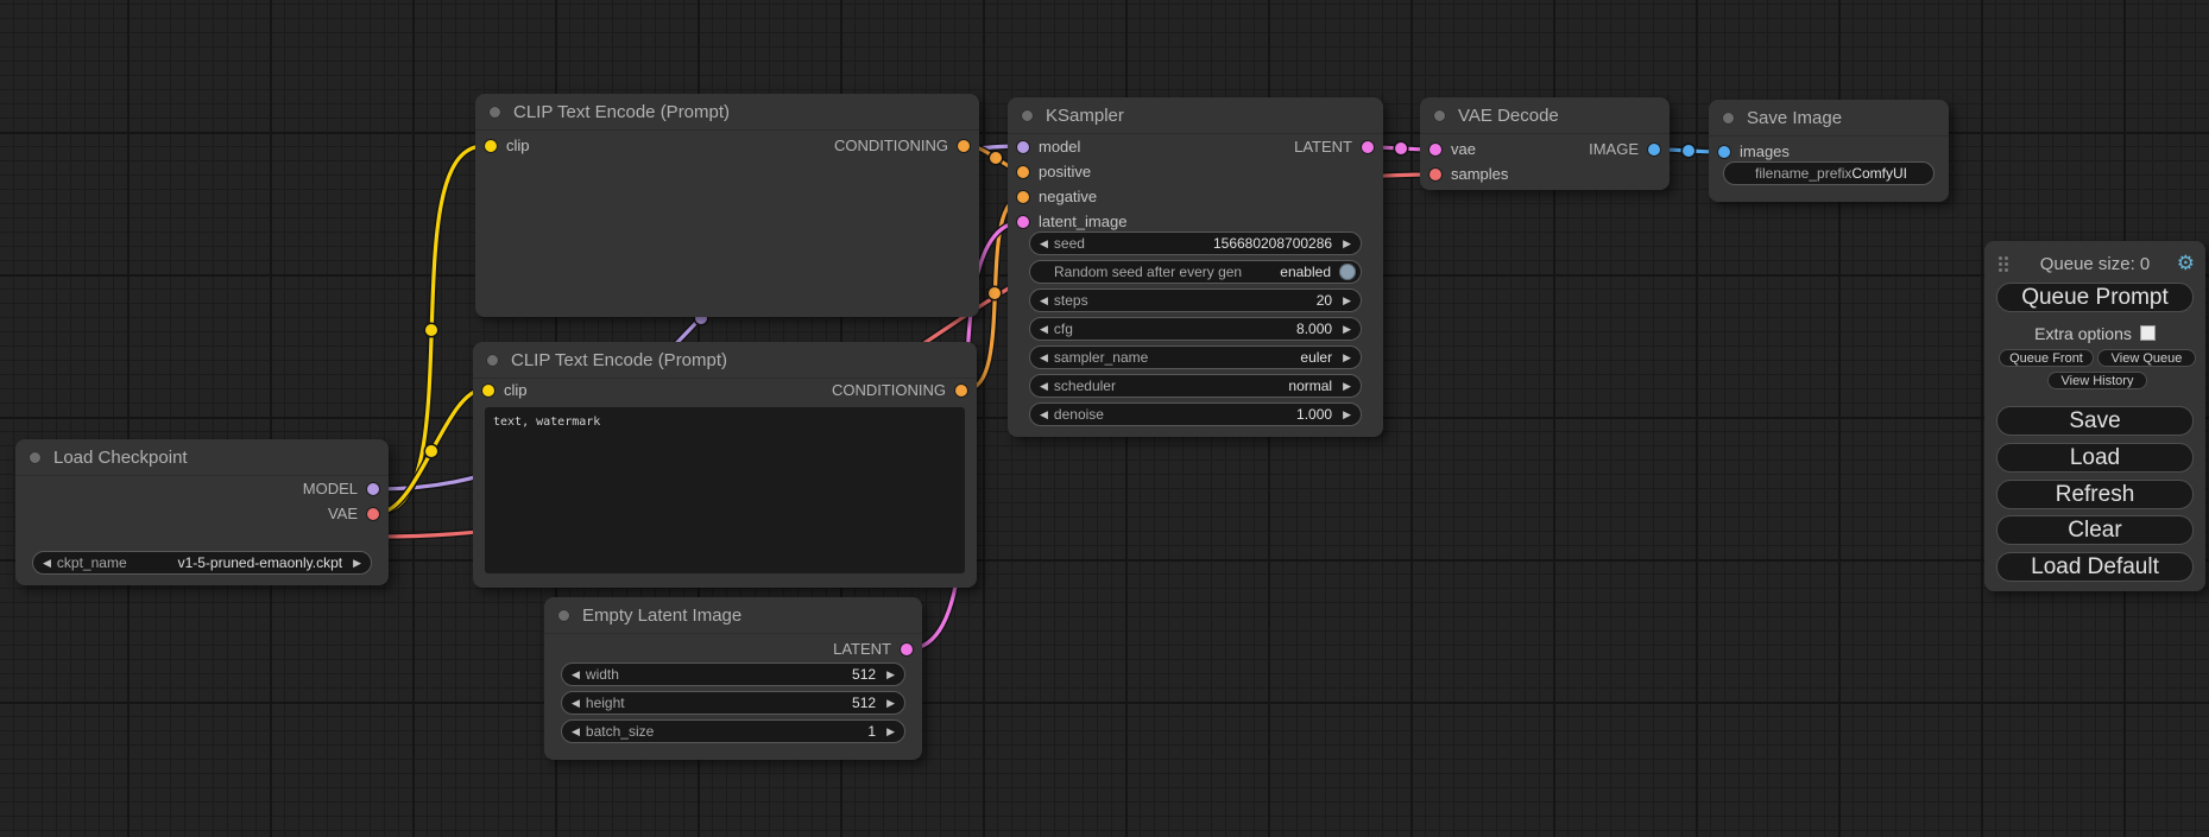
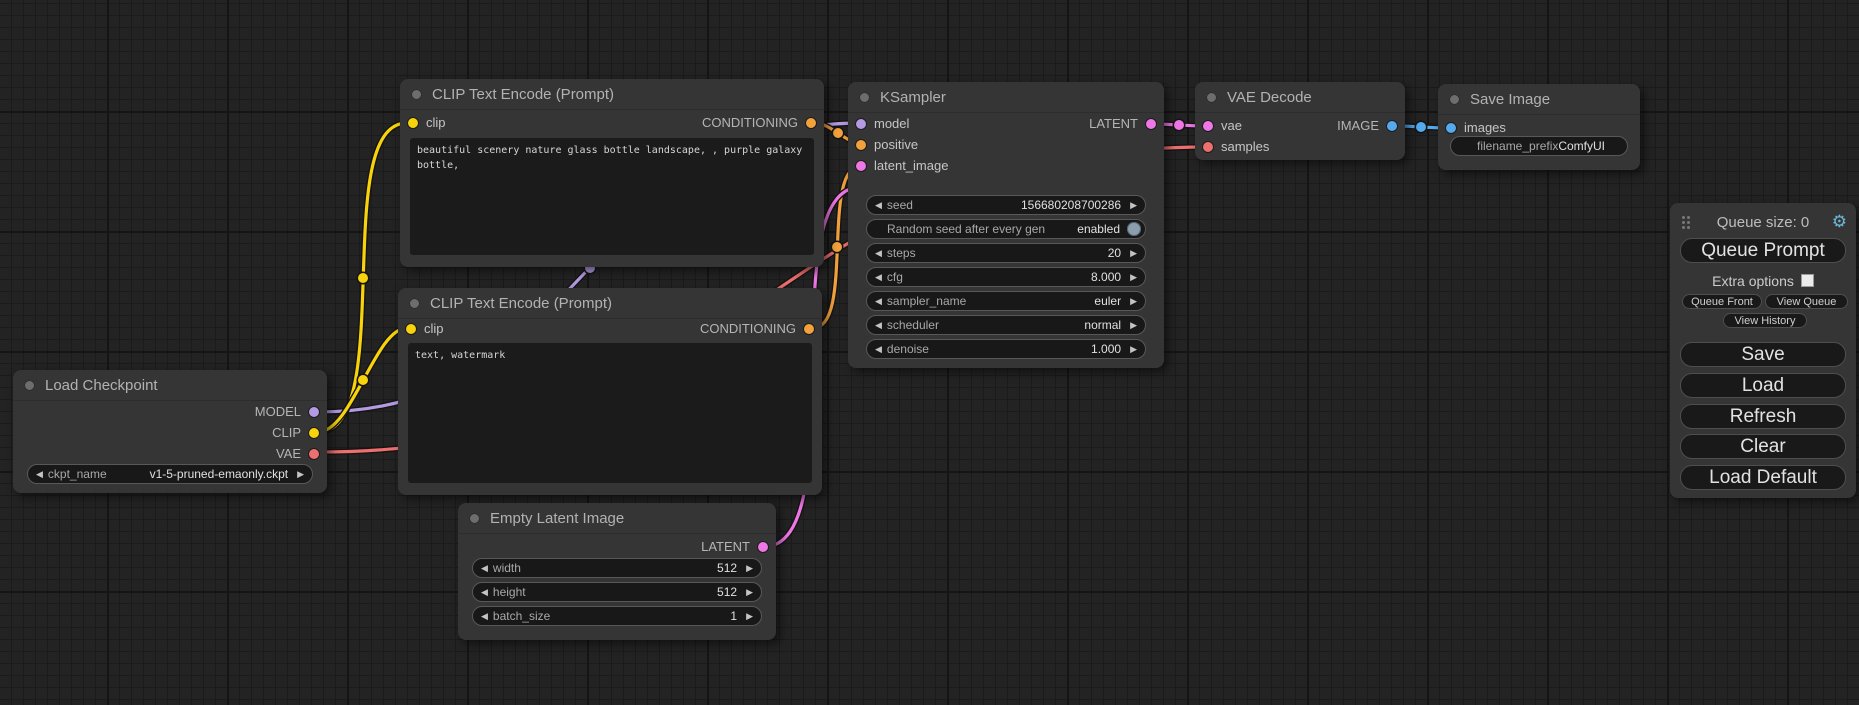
  Load Checkpoint
  MODEL
+ CLIP
  VAE
  ◀
  ckpt_name
  v1-5-pruned-emaonly.ckpt
  ▶
  CLIP Text Encode (Prompt)
  clip
  CONDITIONING
+ beautiful scenery nature glass bottle landscape, , purple galaxy bottle,
  CLIP Text Encode (Prompt)
  clip
  CONDITIONING
  text, watermark
  KSampler
  model
  positive
- negative
  latent_image
  LATENT
  ◀
  seed
  156680208700286
  ▶
  Random seed after every gen
  enabled
  ◀
  steps
  20
  ▶
  ◀
  cfg
  8.000
  ▶
  ◀
  sampler_name
  euler
  ▶
  ◀
  scheduler
  normal
  ▶
  ◀
  denoise
  1.000
  ▶
  Empty Latent Image
  LATENT
  ◀
  width
  512
  ▶
  ◀
  height
  512
  ▶
  ◀
  batch_size
  1
  ▶
  VAE Decode
  vae
  IMAGE
  samples
  Save Image
  images
  filename_prefix
  ComfyUI
  Queue size: 0
  ⚙
  Queue Prompt
  Extra options
  Queue Front
  View Queue
  View History
  Save
  Load
  Refresh
  Clear
  Load Default
